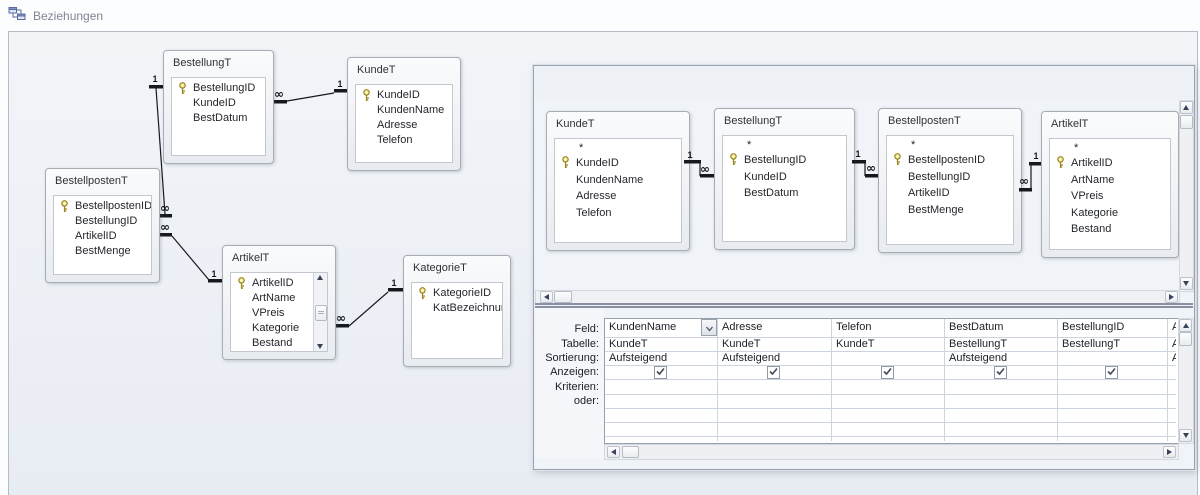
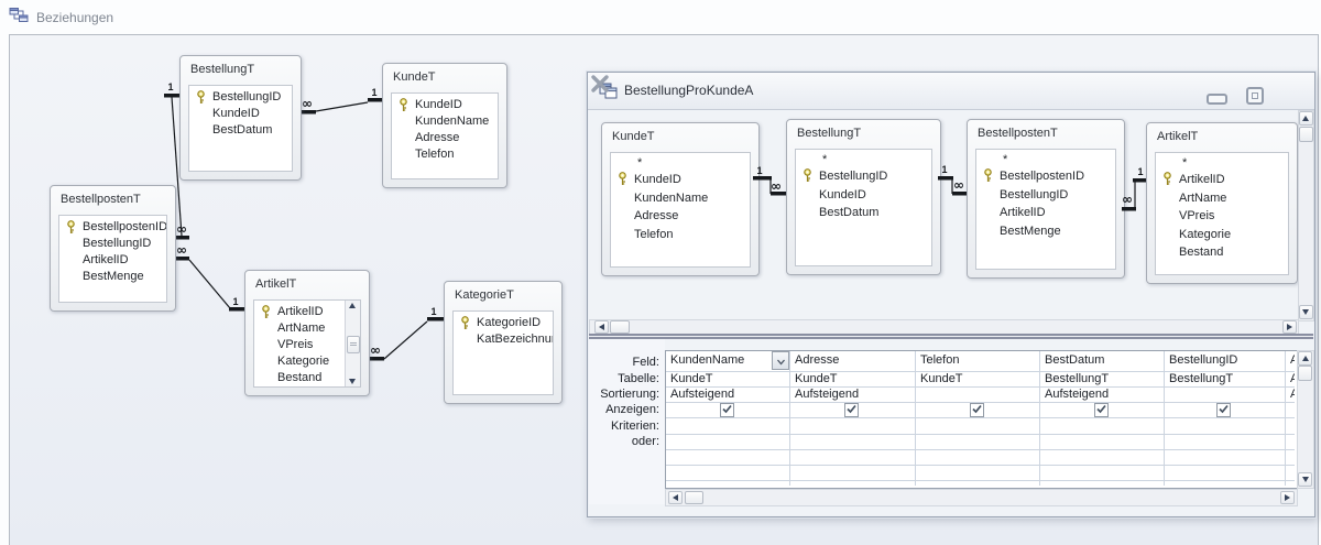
  Beziehungen
  1
  ∞
  1
  ∞
  1
  ∞
  1
  ∞
  BestellungT
  BestellungID
  KundeID
  BestDatum
  KundeT
  KundeID
  KundenName
  Adresse
  Telefon
  BestellpostenT
  BestellpostenID
  BestellungID
  ArtikelID
  BestMenge
  ArtikelT
  ArtikelID
  ArtName
  VPreis
  Kategorie
  Bestand
  KategorieT
  KategorieID
  KatBezeichnu
+ BestellungProKundeA
  KundeT
  *
  KundeID
  KundenName
  Adresse
  Telefon
  BestellungT
  *
  BestellungID
  KundeID
  BestDatum
  BestellpostenT
  *
  BestellpostenID
  BestellungID
  ArtikelID
  BestMenge
  ArtikelT
  *
  ArtikelID
  ArtName
  VPreis
  Kategorie
  Bestand
  1
  ∞
  1
  ∞
  1
  ∞
  Feld:
  Tabelle:
  Sortierung:
  Anzeigen:
  Kriterien:
  oder:
  KundenName
  KundeT
  Aufsteigend
  Adresse
  KundeT
  Aufsteigend
  Telefon
  KundeT
  BestDatum
  BestellungT
  Aufsteigend
  BestellungID
  BestellungT
